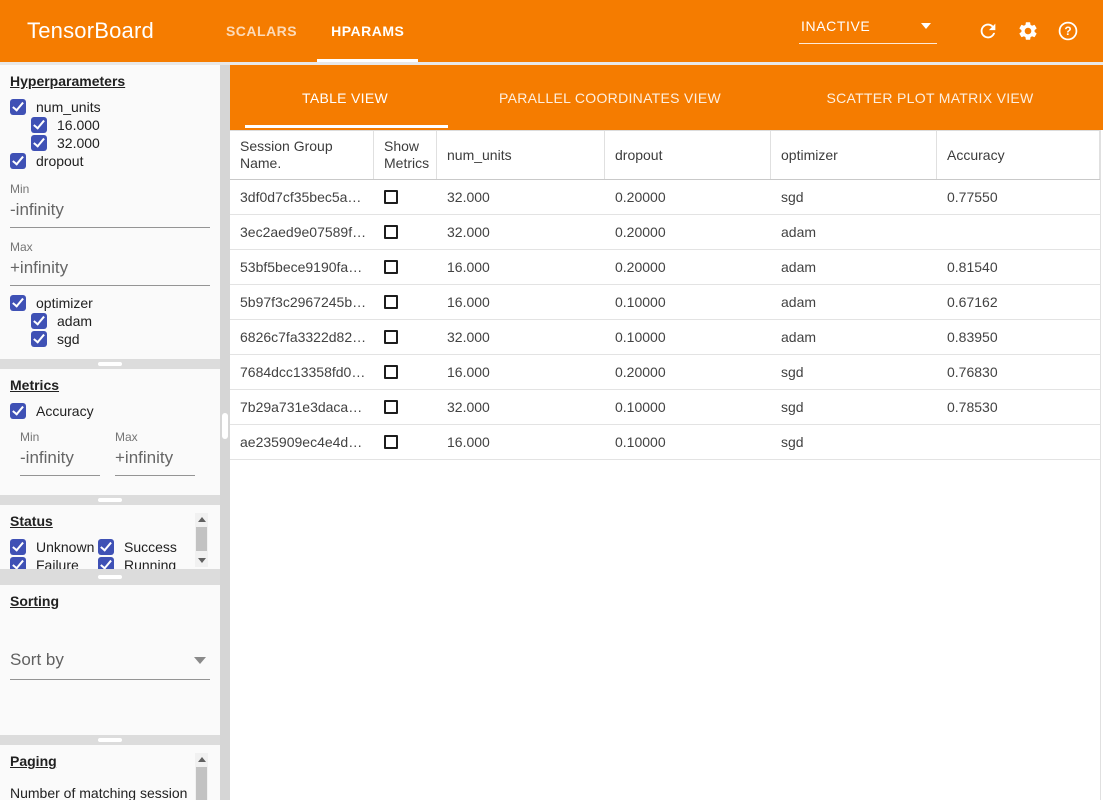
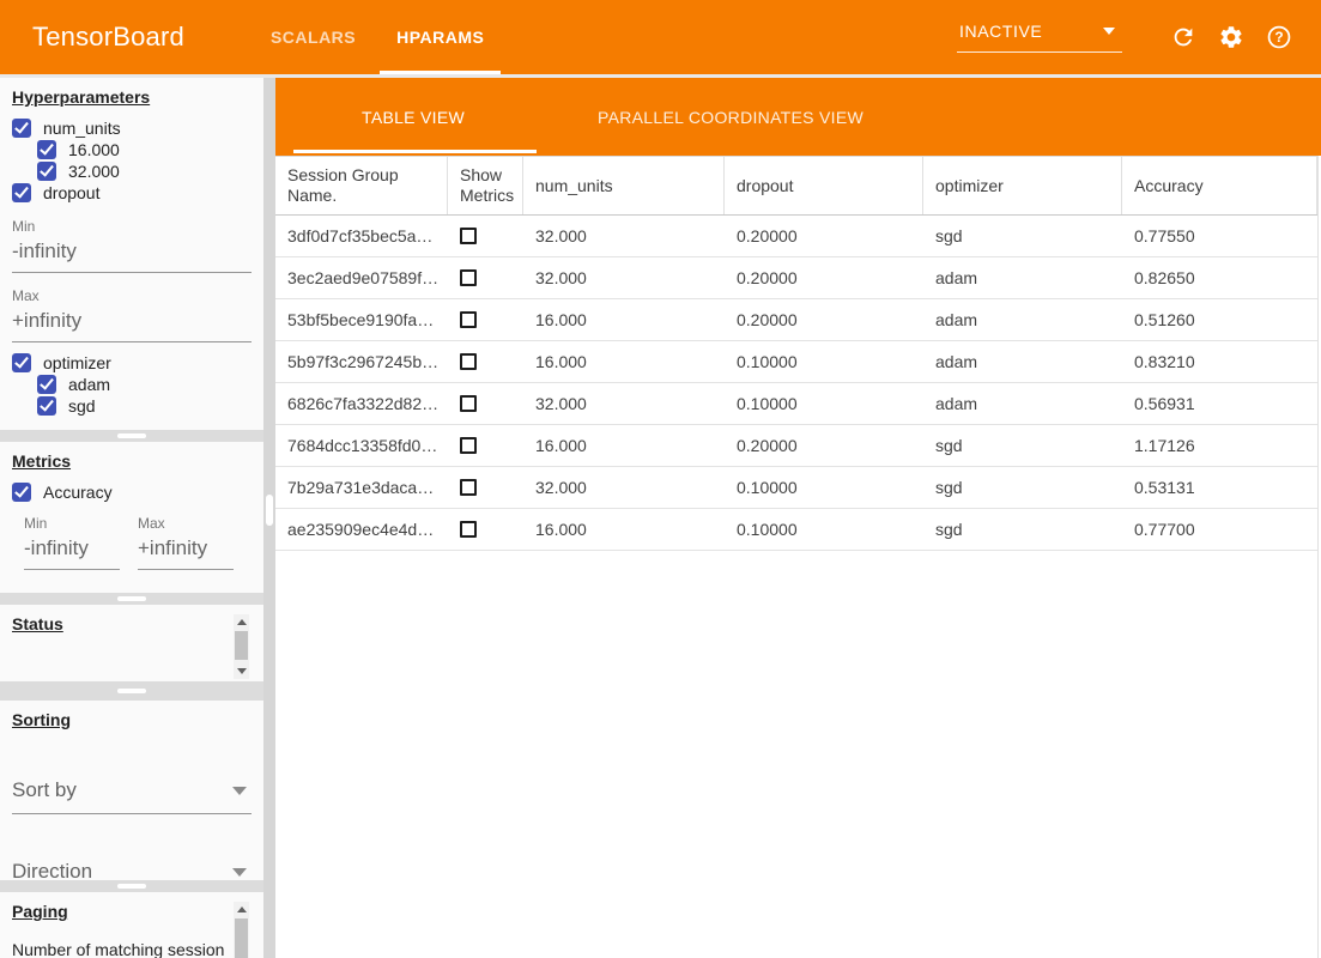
  TensorBoard
  SCALARS
  HPARAMS
  INACTIVE
  ?
  Hyperparameters
  num_units
  16.000
  32.000
  dropout
  Min
  -infinity
  Max
  +infinity
  optimizer
  adam
  sgd
  Metrics
  Accuracy
  Min
  -infinity
  Max
  +infinity
  Status
- Unknown
- Success
- Failure
- Running
  Sorting
  Sort by
+ Direction
  Paging
  Number of matching session
  TABLE VIEW
  PARALLEL COORDINATES VIEW
- SCATTER PLOT MATRIX VIEW
  Session Group Name.
  Show Metrics
  num_units
  dropout
  optimizer
  Accuracy
  3df0d7cf35bec5a…
  32.000
  0.20000
  sgd
  0.77550
  3ec2aed9e07589f…
  32.000
  0.20000
  adam
+ 0.82650
  53bf5bece9190fa…
  16.000
  0.20000
  adam
- 0.81540
+ 0.51260
  5b97f3c2967245b…
  16.000
  0.10000
  adam
- 0.67162
+ 0.83210
  6826c7fa3322d82…
  32.000
  0.10000
  adam
- 0.83950
+ 0.56931
  7684dcc13358fd0…
  16.000
  0.20000
  sgd
- 0.76830
+ 1.17126
  7b29a731e3daca…
  32.000
  0.10000
  sgd
- 0.78530
+ 0.53131
  ae235909ec4e4d…
  16.000
  0.10000
  sgd
+ 0.77700
